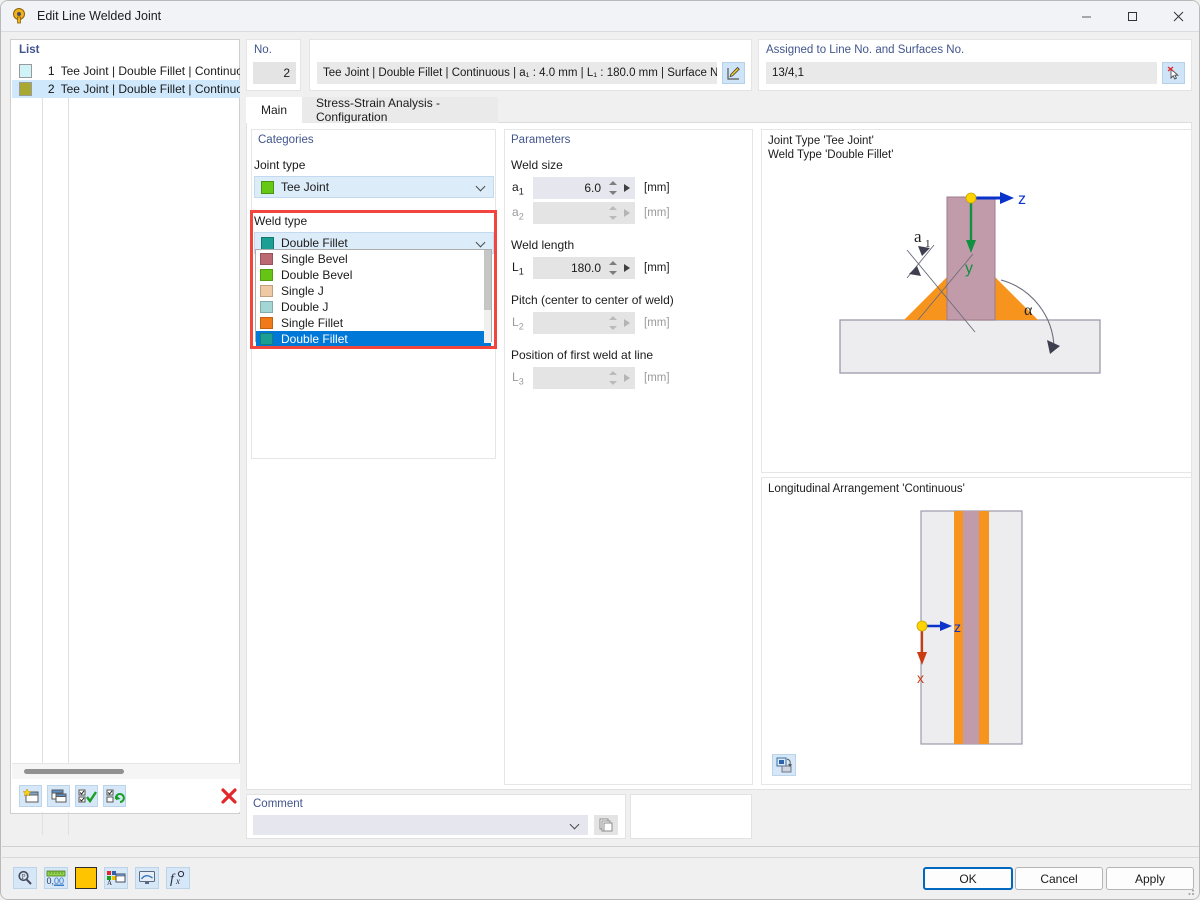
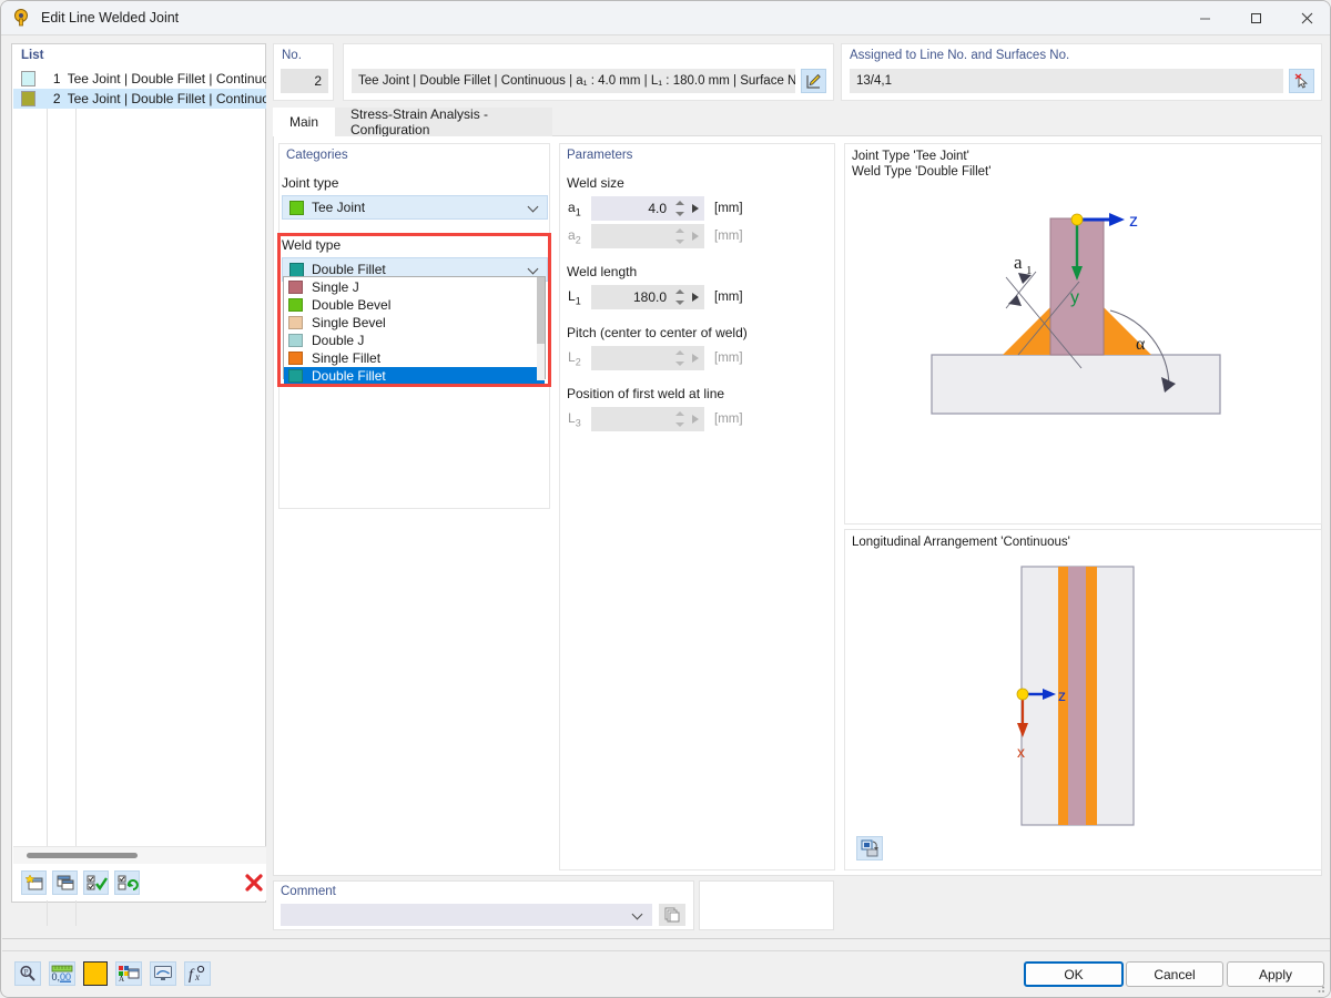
  Edit Line Welded Joint
  List
  1
  Tee Joint | Double Fillet | Continuo
  2
  Tee Joint | Double Fillet | Continuo
  No.
  2
  Tee Joint | Double Fillet | Continuous | a₁ : 4.0 mm | L₁ : 180.0 mm | Surface N
  Assigned to Line No. and Surfaces No.
  13/4,1
  Main
  Stress-Strain Analysis - Configuration
  Categories
  Joint type
  Tee Joint
  Weld type
  Double Fillet
- Single Bevel
+ Single J
  Double Bevel
- Single J
+ Single Bevel
  Double J
  Single Fillet
  Double Fillet
  Parameters
  Weld size
  a1
- 6.0
+ 4.0
  [mm]
  a2
  [mm]
  Weld length
  L1
  180.0
  [mm]
  Pitch (center to center of weld)
  L2
  [mm]
  Position of first weld at line
  L3
  [mm]
  Joint Type 'Tee Joint'
  Weld Type 'Double Fillet'
  a
  1
  α
  z
  y
  Longitudinal Arrangement 'Continuous'
  z
  x
  Comment
  P
  0,
  00
  A
  f
  x
  OK
  Cancel
  Apply
